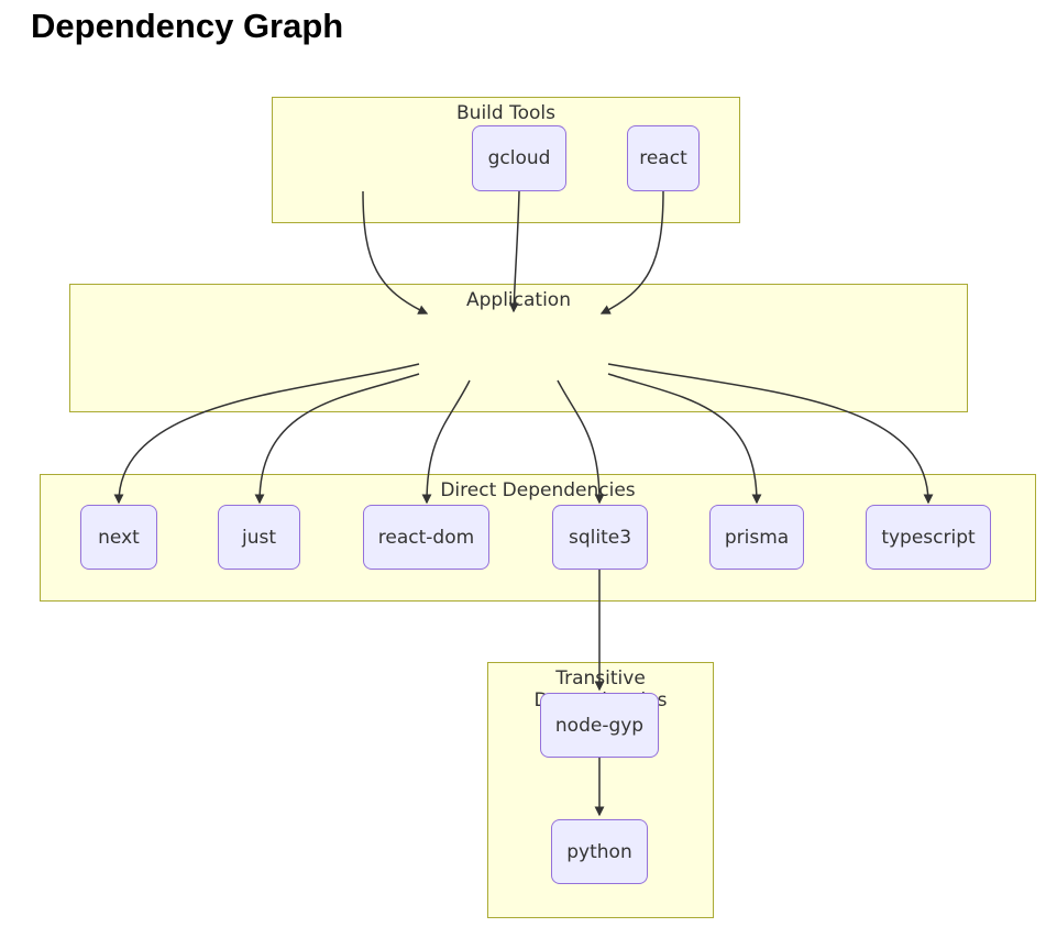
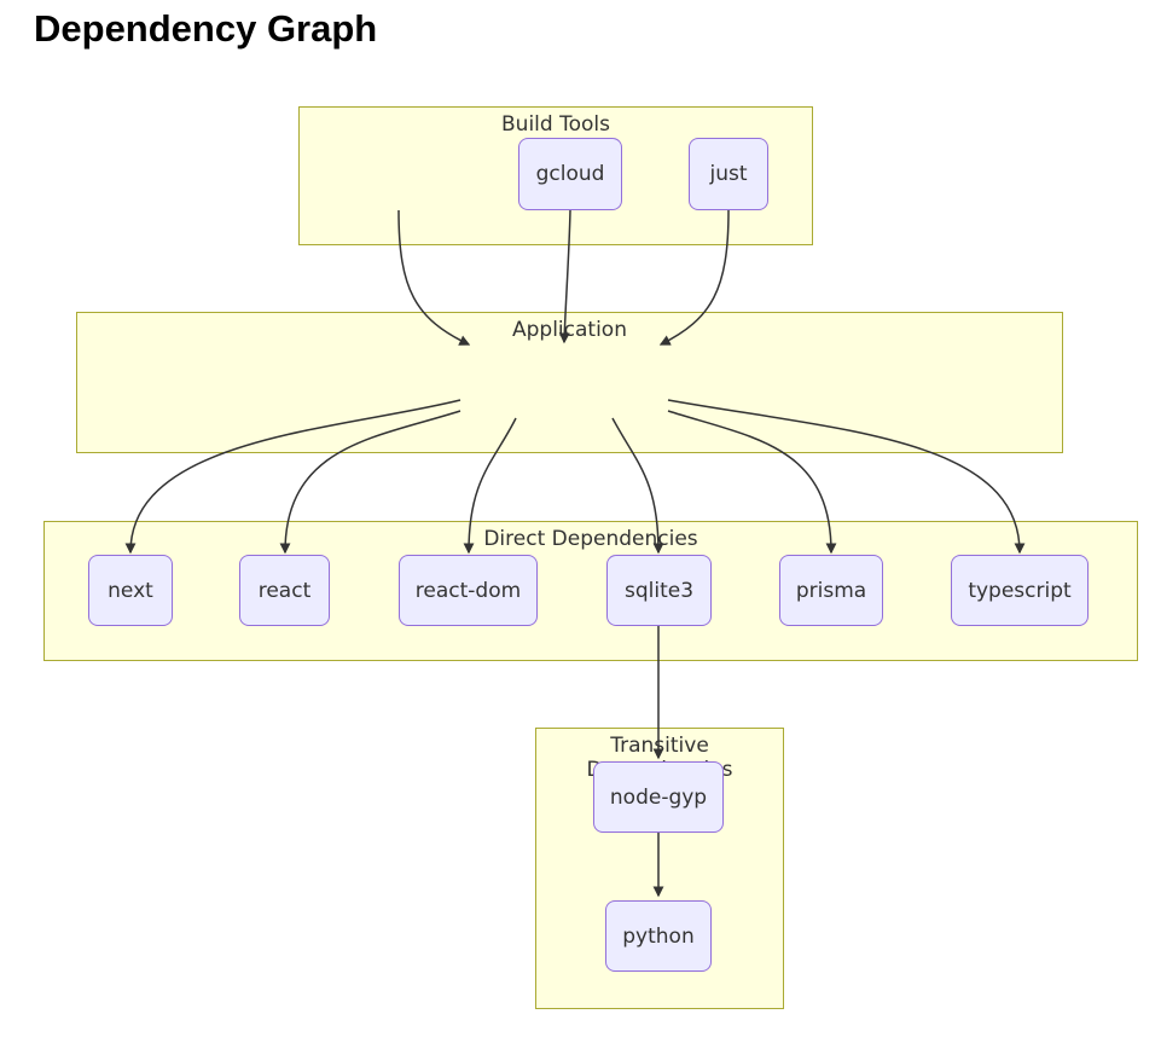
  Dependency Graph
  Build Tools
  Application
  Direct Dependencies
  gcloud
- react
+ just
  next
- just
+ react
  react-dom
  sqlite3
  prisma
  typescript
  node-gyp
  python
